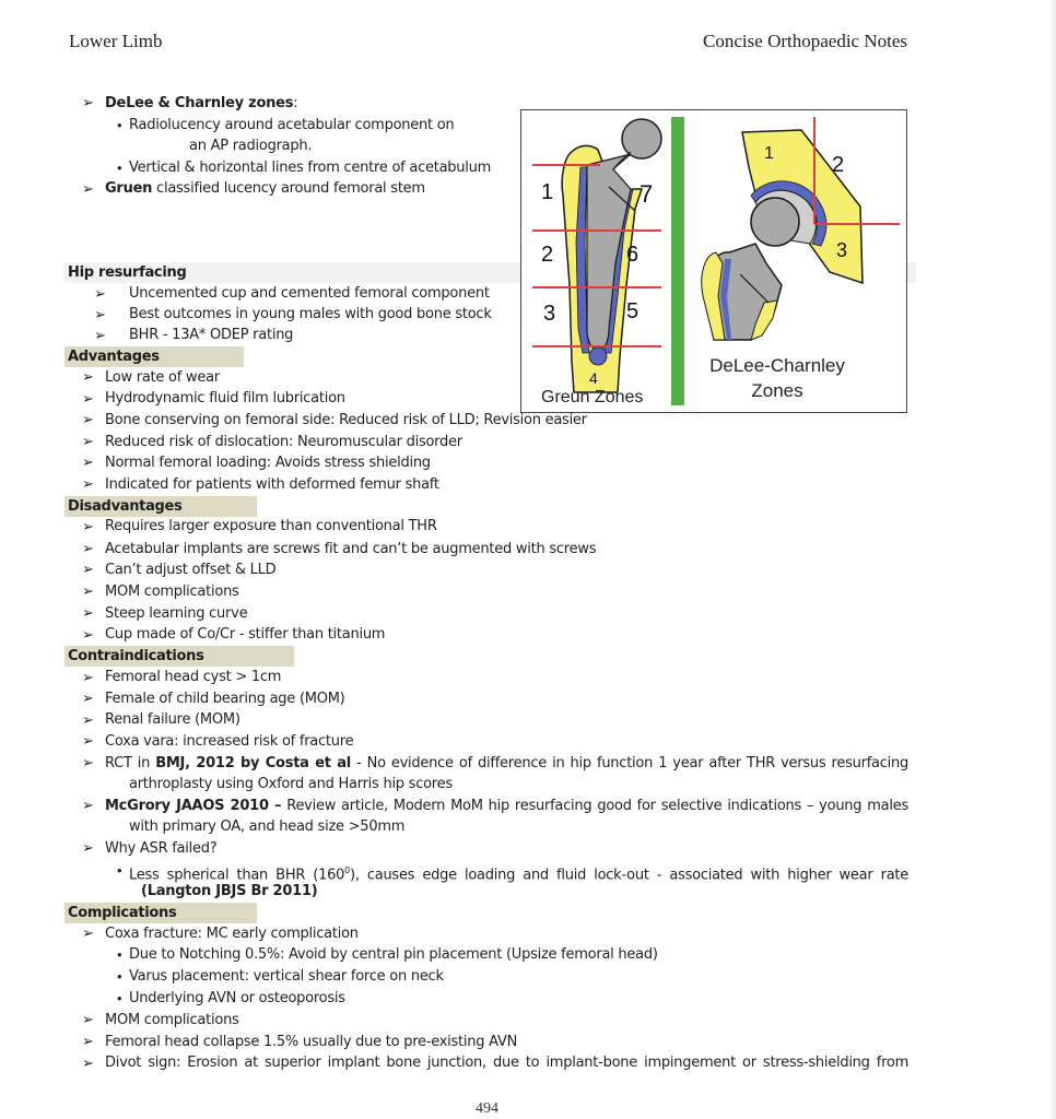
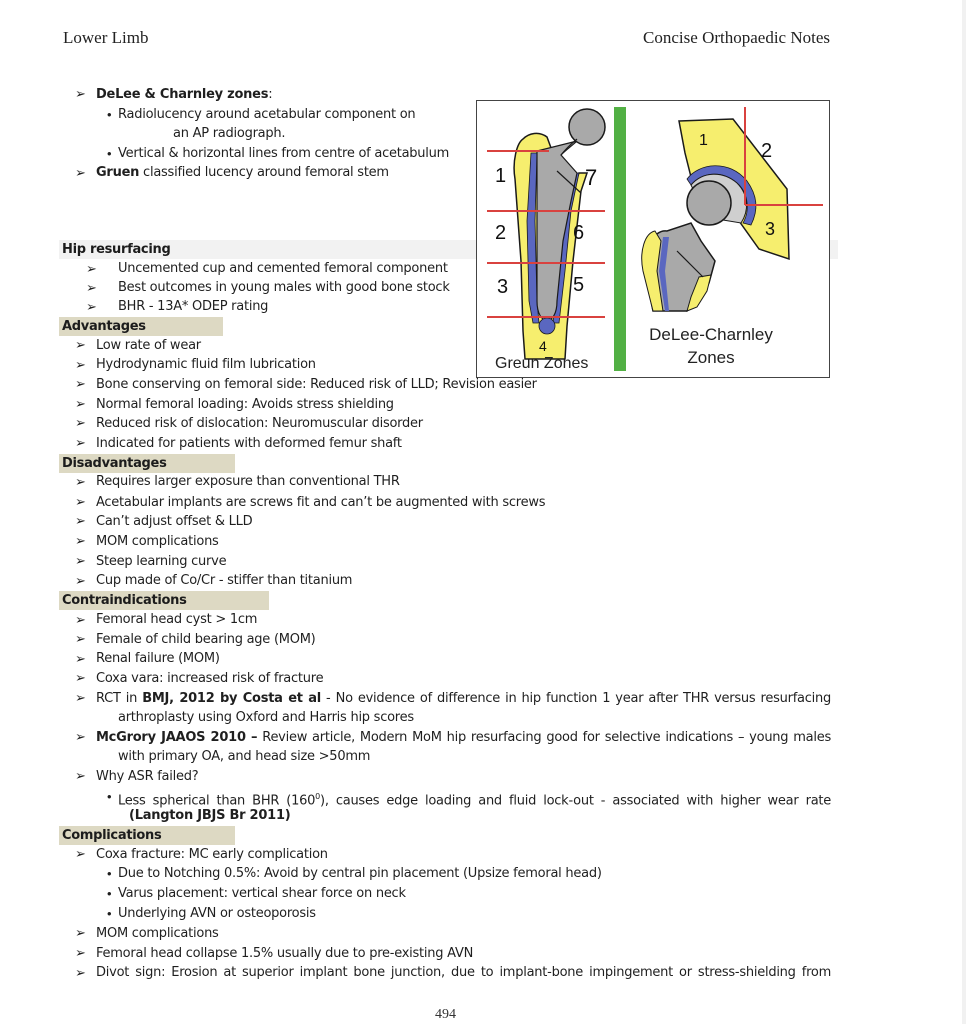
  Lower Limb
  Concise Orthopaedic Notes
  ➢
  DeLee & Charnley zones:
  •
  Radiolucency around acetabular component on
  an AP radiograph.
  •
  Vertical & horizontal lines from centre of acetabulum
  ➢
  Gruen classified lucency around femoral stem
  Hip resurfacing
  ➢
  Uncemented cup and cemented femoral component
  ➢
  Best outcomes in young males with good bone stock
  ➢
  BHR - 13A* ODEP rating
  Advantages
  ➢
  Low rate of wear
  ➢
  Hydrodynamic fluid film lubrication
  ➢
  Bone conserving on femoral side: Reduced risk of LLD; Revision easier
  ➢
- Reduced risk of dislocation: Neuromuscular disorder
+ Normal femoral loading: Avoids stress shielding
  ➢
- Normal femoral loading: Avoids stress shielding
+ Reduced risk of dislocation: Neuromuscular disorder
  ➢
  Indicated for patients with deformed femur shaft
  Disadvantages
  ➢
  Requires larger exposure than conventional THR
  ➢
  Acetabular implants are screws fit and can’t be augmented with screws
  ➢
  Can’t adjust offset & LLD
  ➢
  MOM complications
  ➢
  Steep learning curve
  ➢
  Cup made of Co/Cr - stiffer than titanium
  Contraindications
  ➢
  Femoral head cyst > 1cm
  ➢
  Female of child bearing age (MOM)
  ➢
  Renal failure (MOM)
  ➢
  Coxa vara: increased risk of fracture
  ➢
  RCT in BMJ, 2012 by Costa et al - No evidence of difference in hip function 1 year after THR versus resurfacing
  arthroplasty using Oxford and Harris hip scores
  ➢
  McGrory JAAOS 2010 – Review article, Modern MoM hip resurfacing good for selective indications – young males
  with primary OA, and head size >50mm
  ➢
  Why ASR failed?
  •
  Less spherical than BHR (1600), causes edge loading and fluid lock-out - associated with higher wear rate
  (Langton JBJS Br 2011)
  Complications
  ➢
  Coxa fracture: MC early complication
  •
  Due to Notching 0.5%: Avoid by central pin placement (Upsize femoral head)
  •
  Varus placement: vertical shear force on neck
  •
  Underlying AVN or osteoporosis
  ➢
  MOM complications
  ➢
  Femoral head collapse 1.5% usually due to pre-existing AVN
  ➢
  Divot sign: Erosion at superior implant bone junction, due to implant-bone impingement or stress-shielding from
  494
  1
  2
  3
  4
  5
  6
  7
  Greun Zones
  1
  2
  3
  DeLee-Charnley
  Zones
